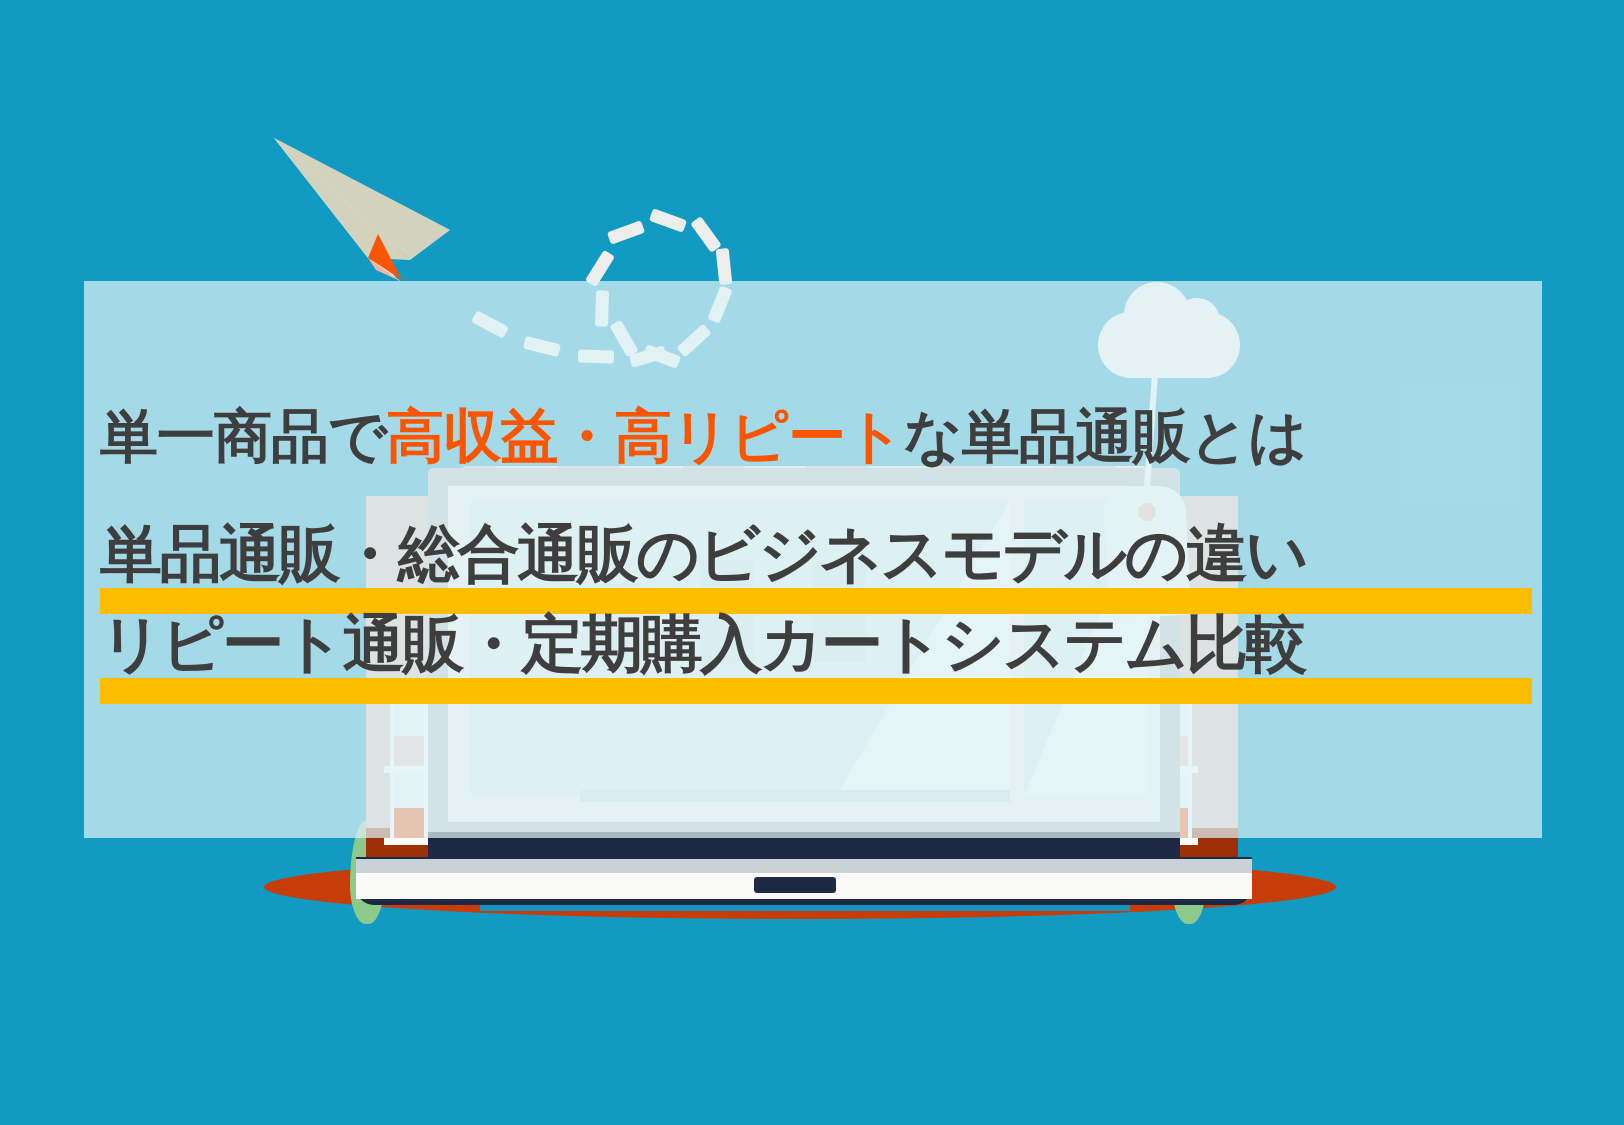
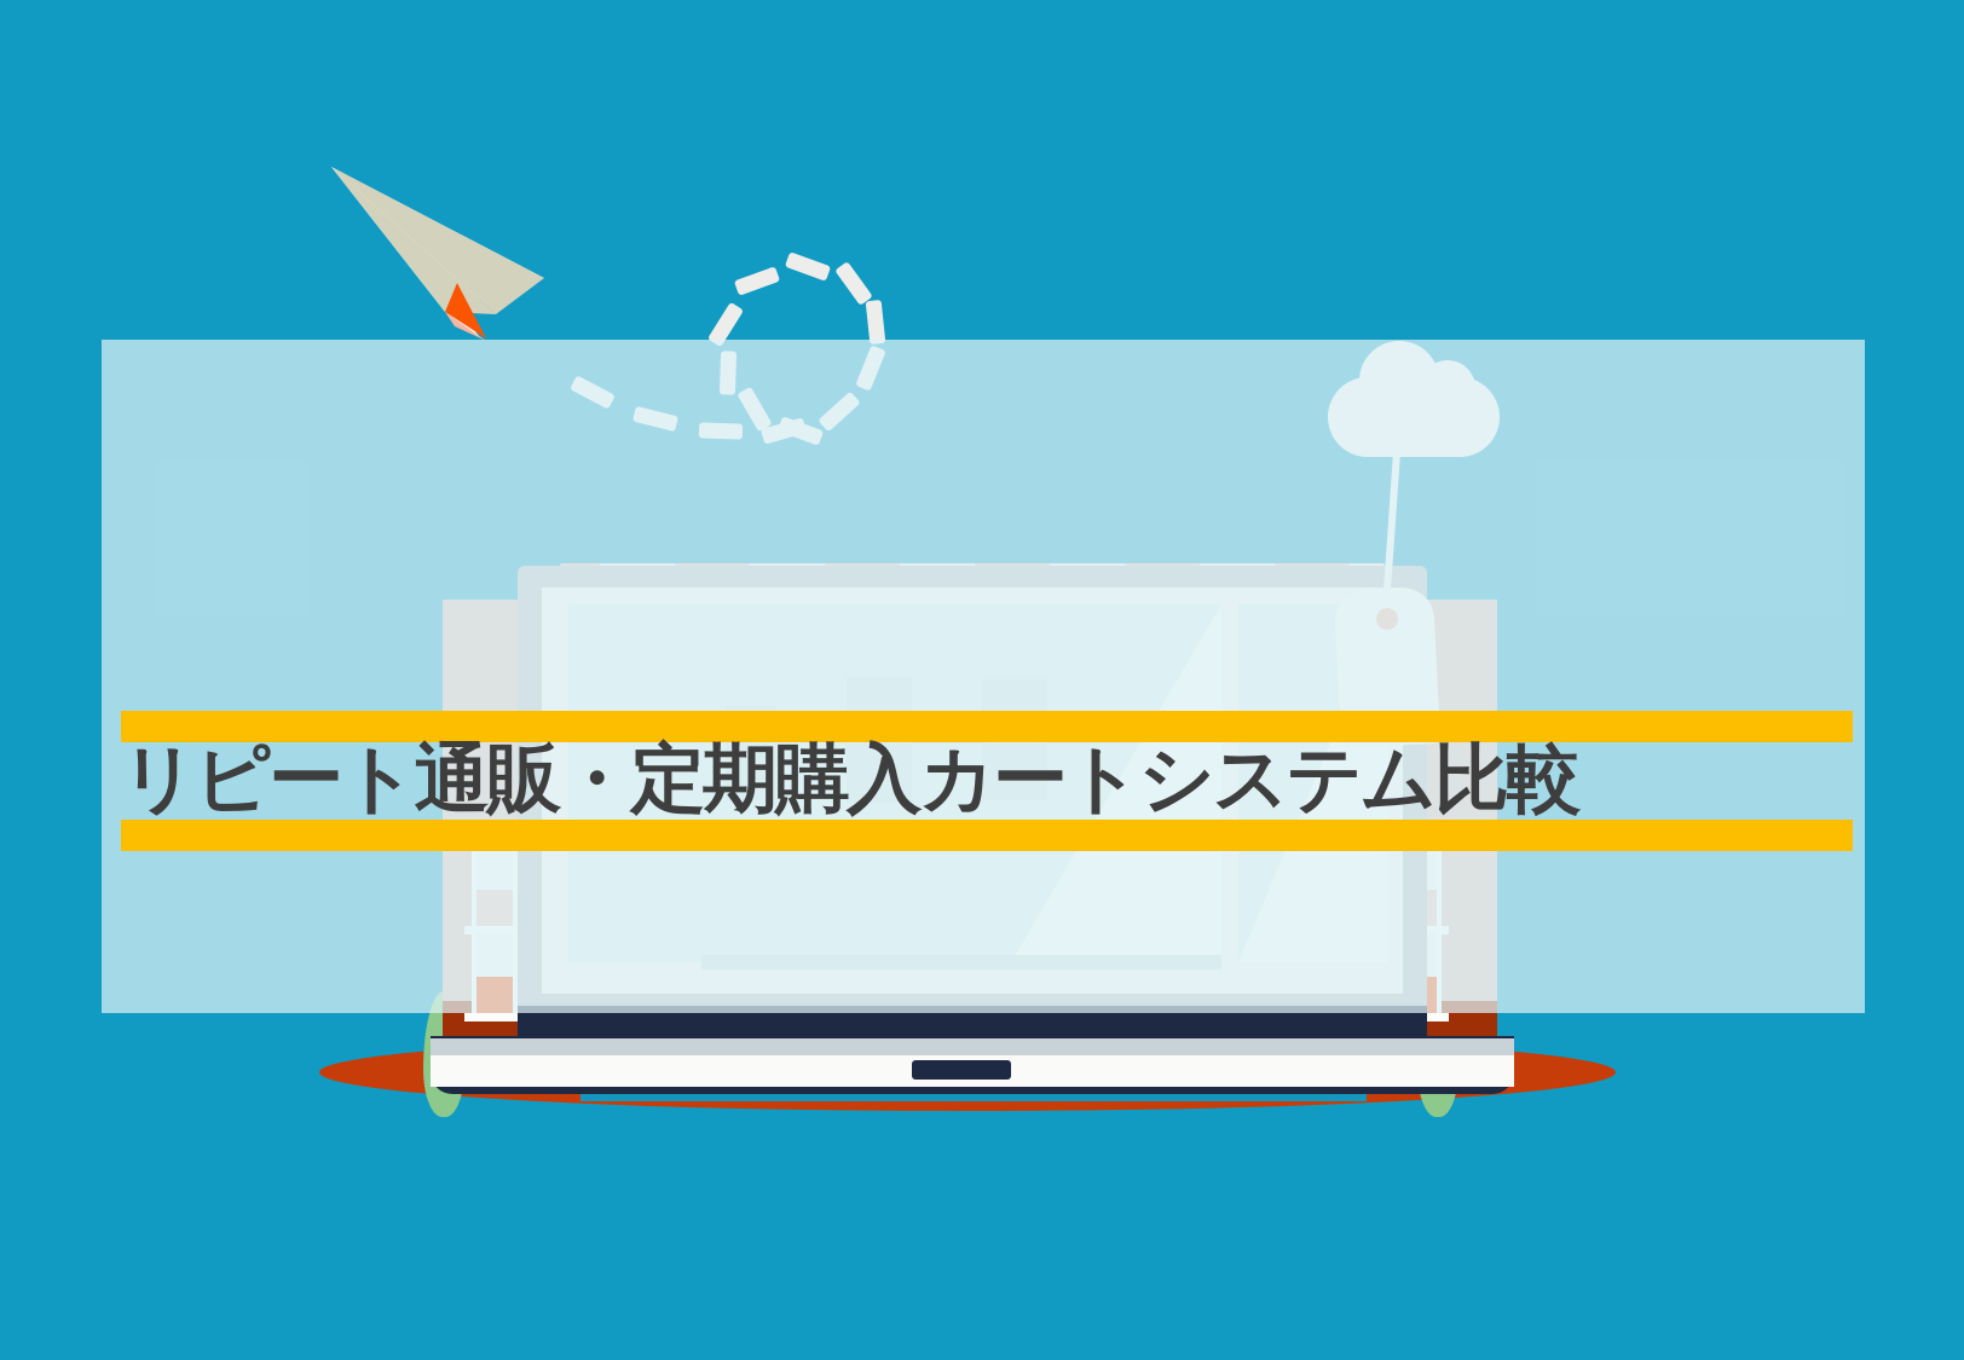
- 単一商品で高収益・高リピートな単品通販とは
- 単品通販・総合通販のビジネスモデルの違い
  リピート通販・定期購入カートシステム比較
